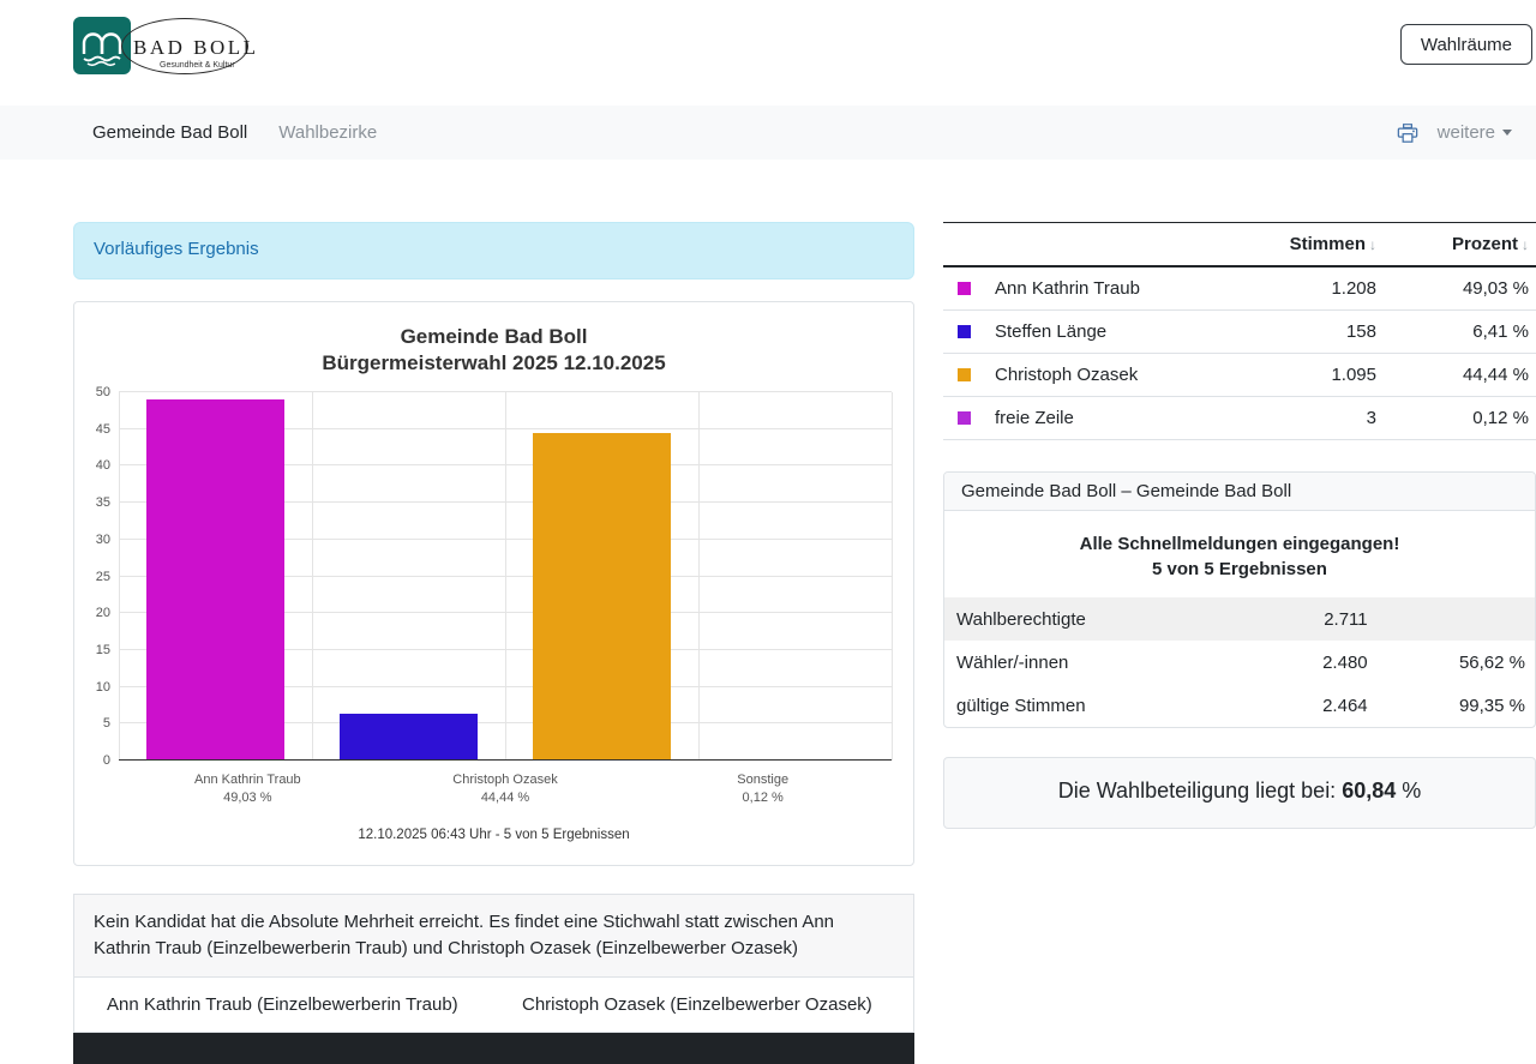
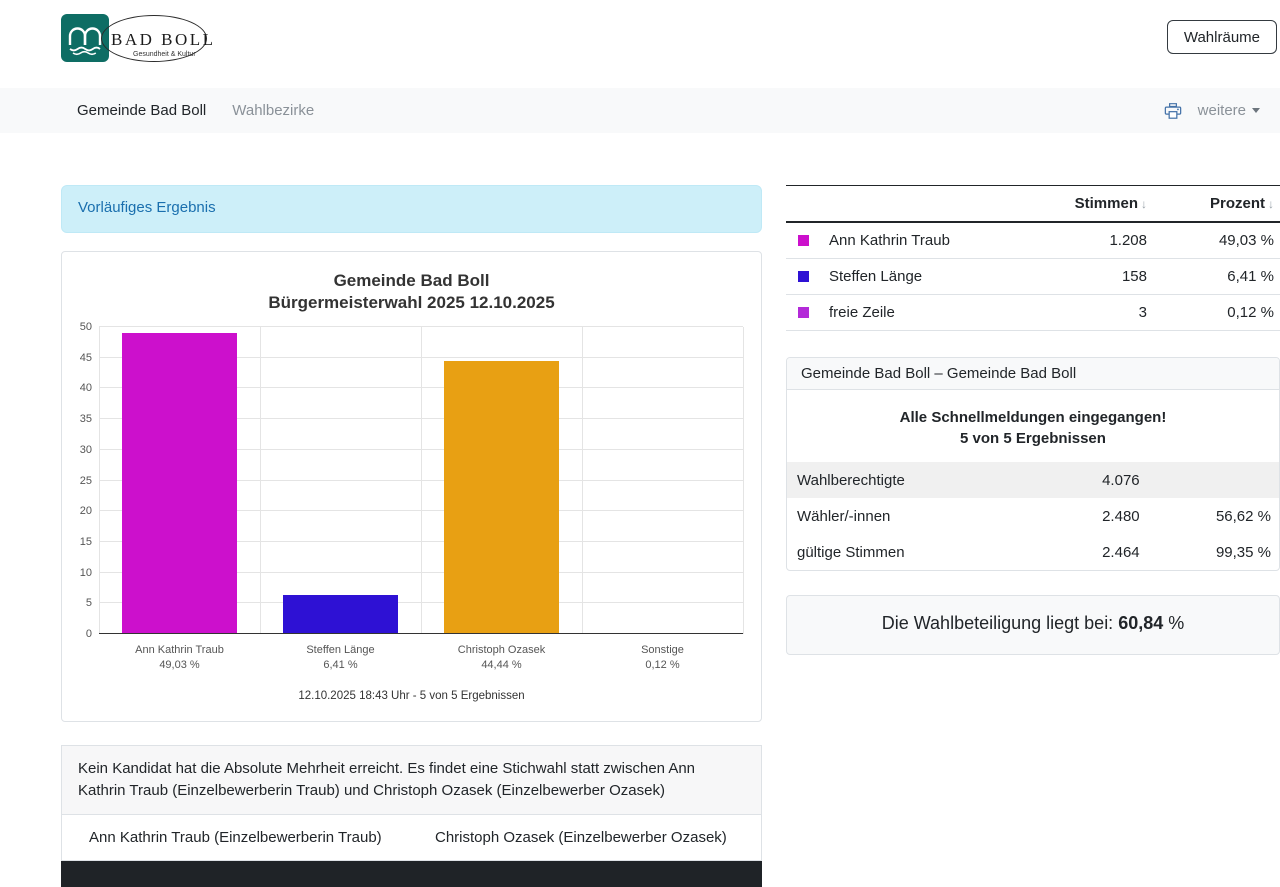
  BAD BOLL
  Wahlräume
  Gemeinde Bad Boll
  Wahlbezirke
  weitere
  Vorläufiges Ergebnis
  Gemeinde Bad Boll
  Bürgermeisterwahl 2025 12.10.2025
  0
  5
  10
  15
  20
  25
  30
  35
  40
  45
  50
  Ann Kathrin Traub
  49,03 %
+ Steffen Länge
+ 6,41 %
  Christoph Ozasek
  44,44 %
  Sonstige
  0,12 %
- 12.10.2025 06:43 Uhr - 5 von 5 Ergebnissen
+ 12.10.2025 18:43 Uhr - 5 von 5 Ergebnissen
  Kein Kandidat hat die Absolute Mehrheit erreicht. Es findet eine Stichwahl statt zwischen Ann Kathrin Traub (Einzelbewerberin Traub) und Christoph Ozasek (Einzelbewerber Ozasek)
  Ann Kathrin Traub (Einzelbewerberin Traub)
  Christoph Ozasek (Einzelbewerber Ozasek)
  	Stimmen ↓	Prozent ↓
  Ann Kathrin Traub	1.208	49,03 %
  Steffen Länge	158	6,41 %
- Christoph Ozasek	1.095	44,44 %
  freie Zeile	3	0,12 %
  Gemeinde Bad Boll – Gemeinde Bad Boll
  Alle Schnellmeldungen eingegangen!
  5 von 5 Ergebnissen
- Wahlberechtigte	2.711
+ Wahlberechtigte	4.076
  Wähler/-innen	2.480	56,62 %
  gültige Stimmen	2.464	99,35 %
  Die Wahlbeteiligung liegt bei: 60,84 %
